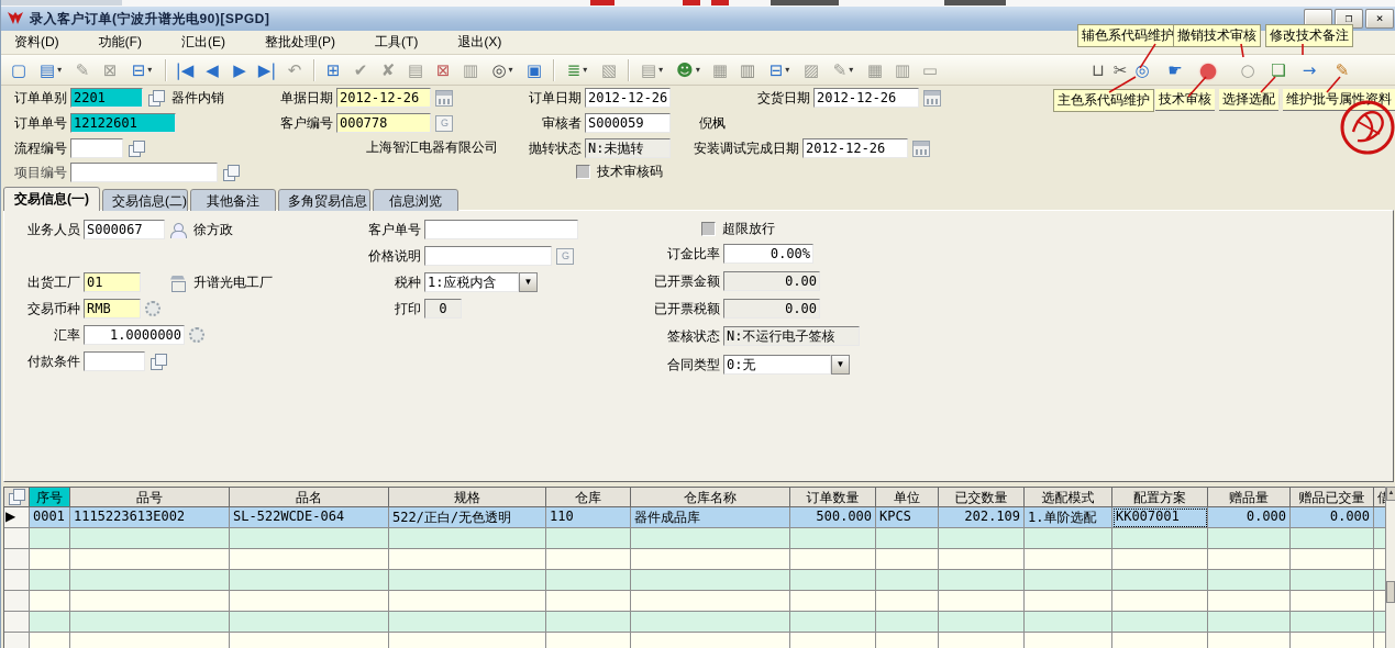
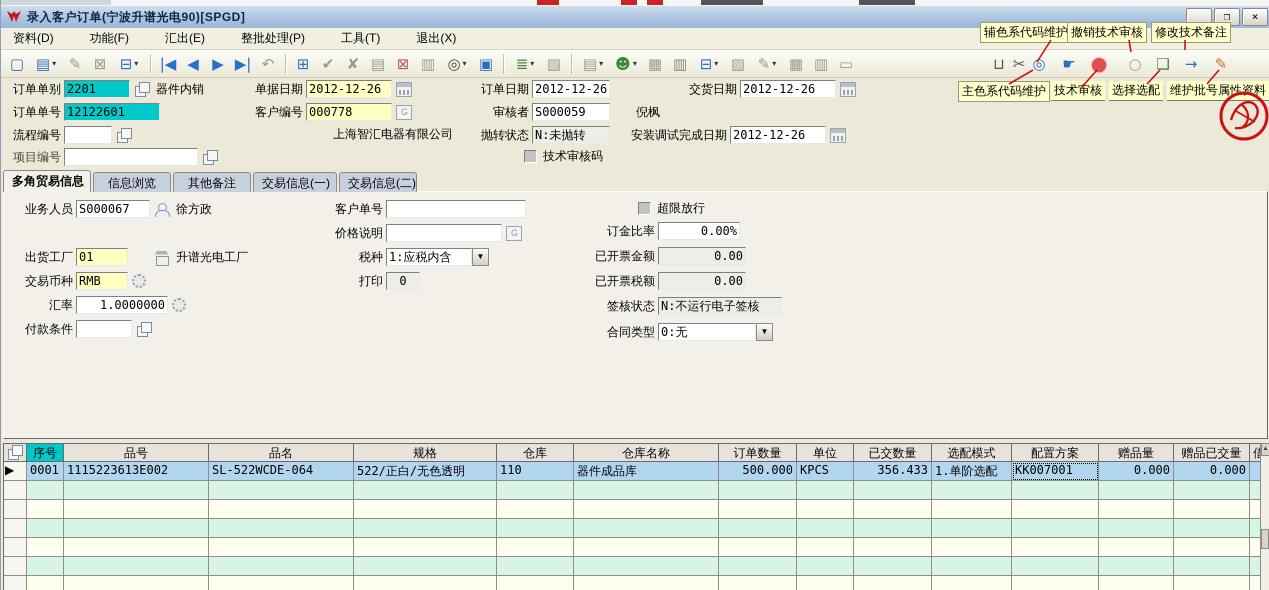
  录入客户订单(宁波升谱光电90)[SPGD]
  _
  ❐
  ×
  资料(D)
  功能(F)
  汇出(E)
  整批处理(P)
  工具(T)
  退出(X)
  辅色系代码维护
  撤销技术审核
  修改技术备注
  ▢
  ▤
  ▾
  ✎
  ⊠
  ⊟
  ▾
  |◀
  ◀
  ▶
  ▶|
  ↶
  ⊞
  ✔
  ✘
  ▤
  ⊠
  ▥
  ◎
  ▾
  ▣
  ≣
  ▾
  ▧
  ▤
  ▾
  ☻
  ▾
  ▦
  ▥
  ⊟
  ▾
  ▨
  ✎
  ▾
  ▦
  ▥
  ▭
  ⊔
  ✂
  ◎
  ☛
  ●
  ○
  ❏
  →
  ✎
  主色系代码维护
  技术审核
  选择选配
  维护批号属性资料
  订单单别
  2201
  器件内销
  单据日期
  2012-12-26
  订单日期
  2012-12-26
  交货日期
  2012-12-26
  订单单号
  12122601
  客户编号
  000778
  审核者
  S000059
  倪枫
  流程编号
  上海智汇电器有限公司
  抛转状态
  N:未抛转
  安装调试完成日期
  2012-12-26
  项目编号
  技术审核码
- 交易信息(一)
+ 多角贸易信息
- 交易信息(二)
+ 信息浏览
  其他备注
- 多角贸易信息
+ 交易信息(一)
- 信息浏览
+ 交易信息(二)
  业务人员
  S000067
  徐方政
  出货工厂
  01
  升谱光电工厂
  交易币种
  RMB
  汇率
  1.0000000
  付款条件
  客户单号
  价格说明
  税种
  1:应税内含
  ▼
  打印
  0
  超限放行
  订金比率
  0.00%
  已开票金额
  0.00
  已开票税额
  0.00
  签核状态
  N:不运行电子签核
  合同类型
  0:无
  ▼
  序号
  品号
  品名
  规格
  仓库
  仓库名称
  订单数量
  单位
  已交数量
  选配模式
  配置方案
  赠品量
  赠品已交量
  借
  ▶
  0001
  1115223613E002
  SL-522WCDE-064
  522/正白/无色透明
  110
  器件成品库
  500.000
  KPCS
- 202.109
+ 356.433
  1.单阶选配
  KK007001
  0.000
  0.000
